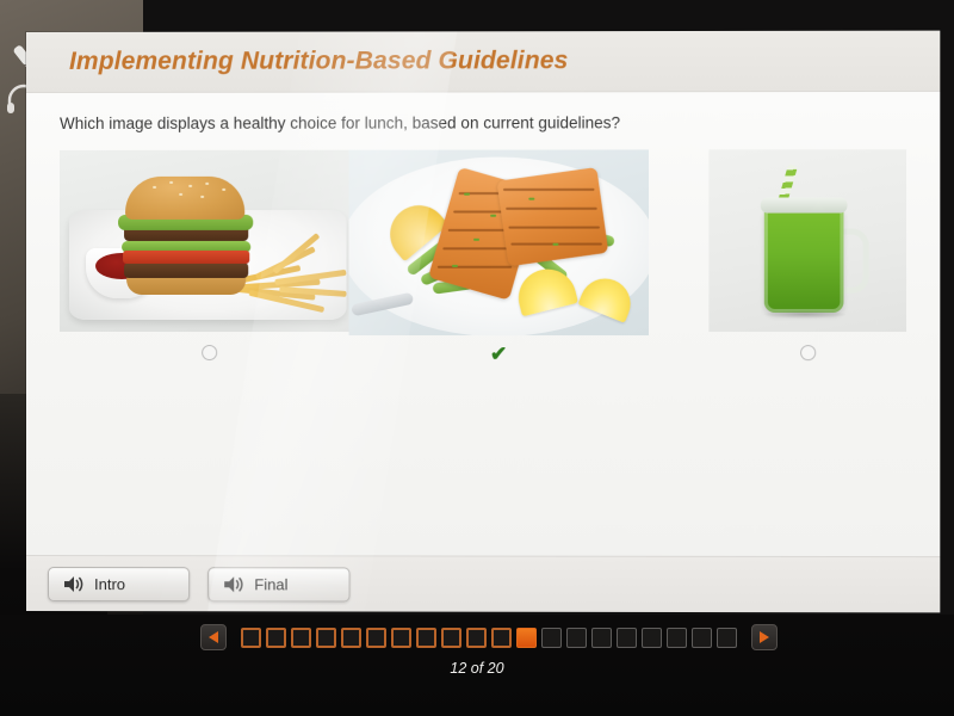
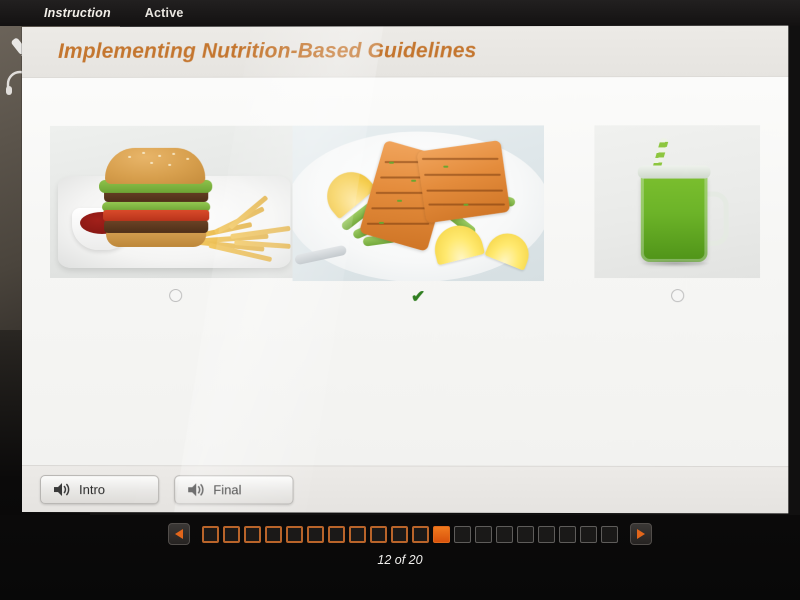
+ Instruction
+ Active
  Implementing Nutrition-Based Guidelines
- Which image displays a healthy choice for lunch, based on current guidelines?
  ✔
  Intro
  Final
  12 of 20
